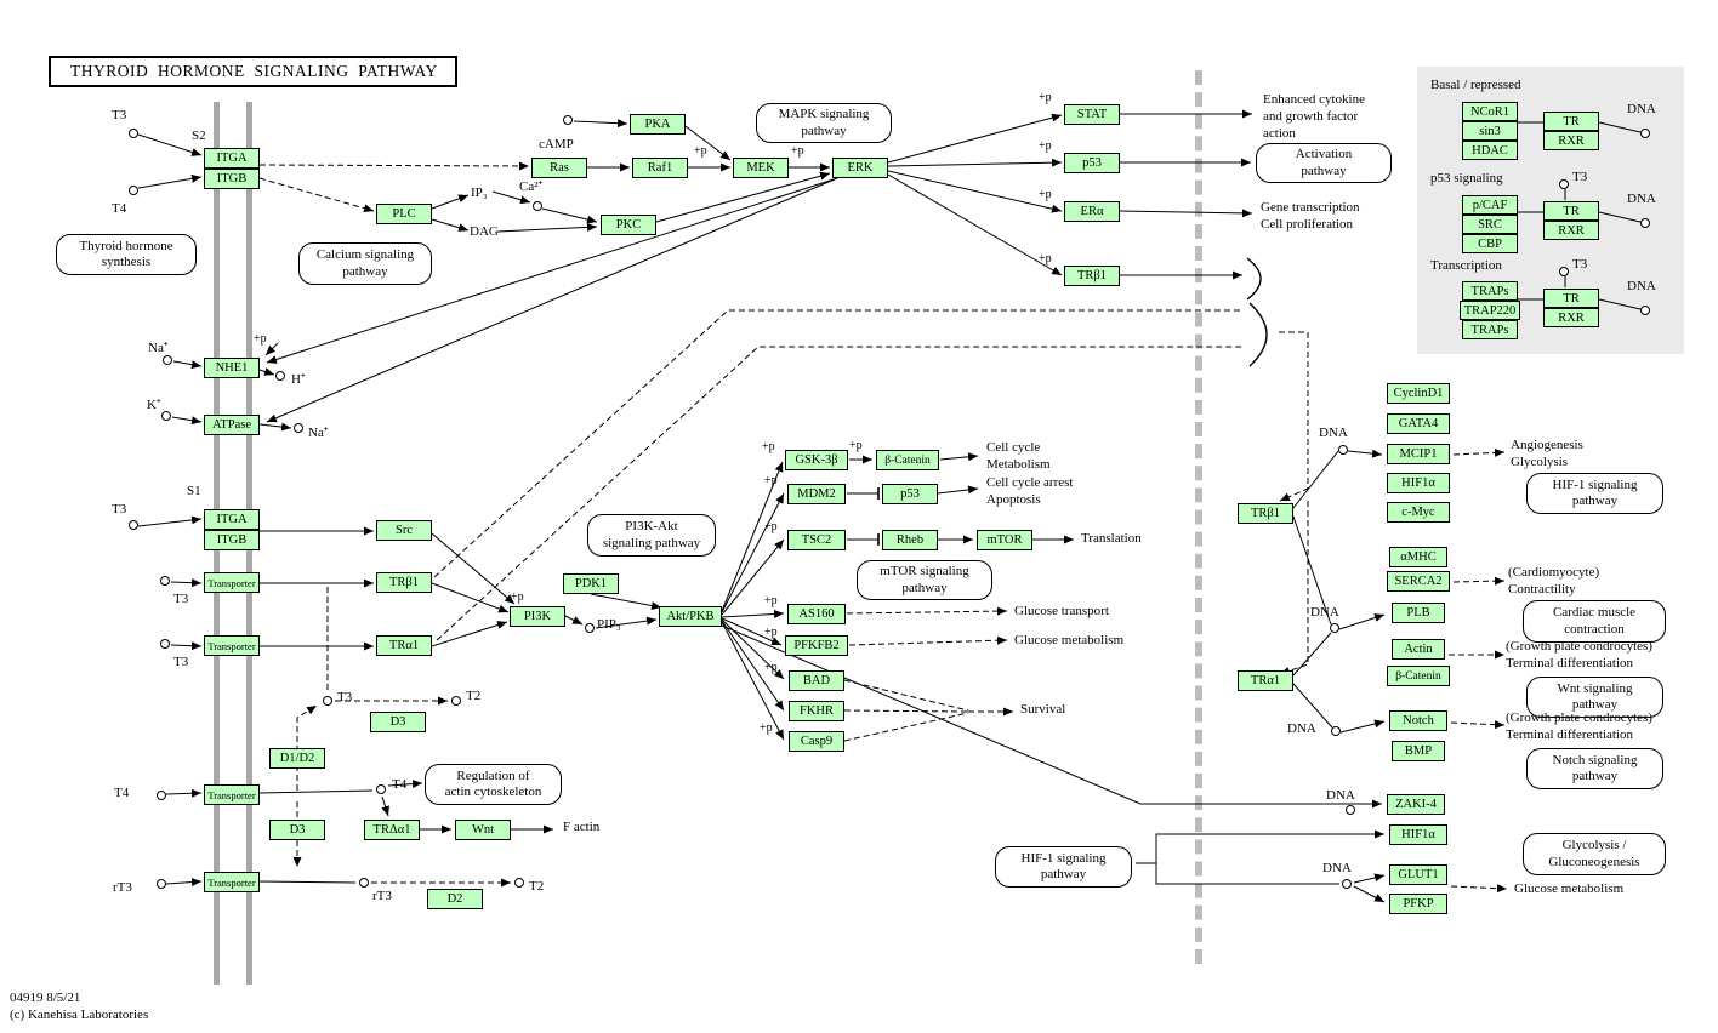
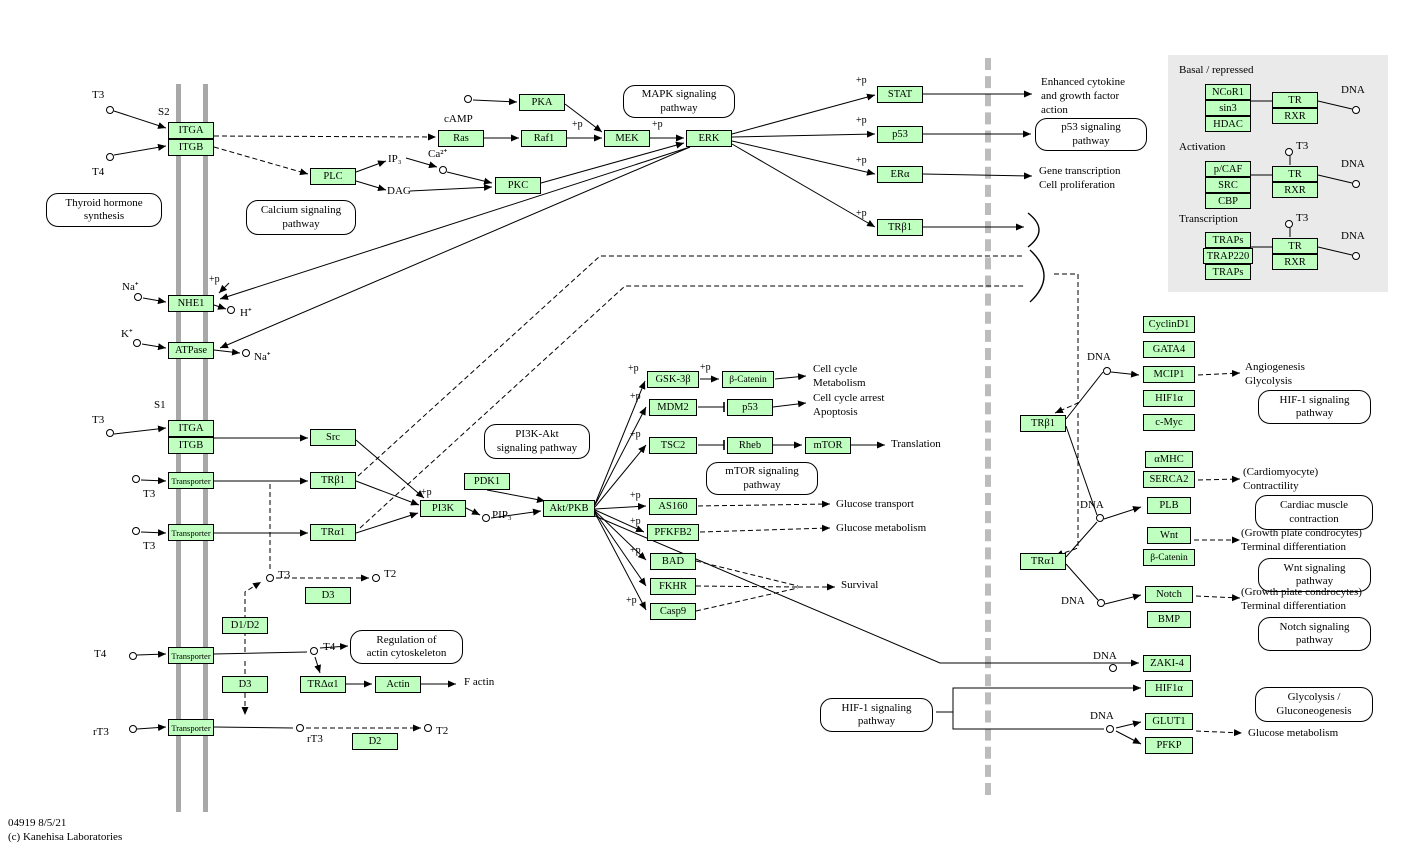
  ITGA
  ITGB
  PLC
  PKA
  Ras
  Raf1
  MEK
  ERK
  PKC
  STAT
  p53
  ERα
  TRβ1
  NHE1
  ATPase
  ITGA
  ITGB
  Src
  Transporter
  TRβ1
  Transporter
  TRα1
  PI3K
  PDK1
  Akt/PKB
  GSK-3β
  β-Catenin
  MDM2
  p53
  TSC2
  Rheb
  mTOR
  AS160
  PFKFB2
  BAD
  FKHR
  Casp9
  D3
  D1/D2
  Transporter
  D3
  TRΔα1
- Wnt
+ Actin
  Transporter
  D2
  TRβ1
  TRα1
  CyclinD1
  GATA4
  MCIP1
  HIF1α
  c-Myc
  αMHC
  SERCA2
  PLB
- Actin
+ Wnt
  β-Catenin
  Notch
  BMP
  ZAKI-4
  HIF1α
  GLUT1
  PFKP
  NCoR1
  sin3
  HDAC
  TR
  RXR
  p/CAF
  SRC
  CBP
  TR
  RXR
  TRAPs
  TRAP220
  TRAPs
  TR
  RXR
  Thyroid hormone
  synthesis
  Calcium signaling
  pathway
  MAPK signaling
  pathway
- Activation
+ p53 signaling
  pathway
  PI3K-Akt
  signaling pathway
  mTOR signaling
  pathway
  Regulation of
  actin cytoskeleton
  HIF-1 signaling
  pathway
  HIF-1 signaling
  pathway
  Cardiac muscle
  contraction
  Wnt signaling
  pathway
  Notch signaling
  pathway
  Glycolysis /
  Gluconeogenesis
  Enhanced cytokine
  and growth factor
  action
  Gene transcription
  Cell proliferation
  Cell cycle
  Metabolism
  Cell cycle arrest
  Apoptosis
  Translation
  Glucose transport
  Glucose metabolism
  Survival
  F actin
  Angiogenesis
  Glycolysis
  (Cardiomyocyte)
  Contractility
  (Growth plate condrocytes)
  Terminal differentiation
  (Growth plate condrocytes)
  Terminal differentiation
  Glucose metabolism
  Basal / repressed
- p53 signaling
+ Activation
  Transcription
  S2
  T3
  T4
  cAMP
  IP₃
  DAG
  Ca²⁺
  Na⁺
  H⁺
  K⁺
  Na⁺
  S1
  T3
  T3
  T3
  PIP₃
  T3
  T2
  T4
  T4
  rT3
  rT3
  T2
  DNA
  DNA
  DNA
  DNA
  DNA
  DNA
  DNA
  DNA
  T3
  T3
  +p
  +p
  +p
  +p
  +p
  +p
  +p
  +p
  +p
  +p
  +p
  +p
  +p
  +p
  +p
  +p
- THYROID HORMONE SIGNALING PATHWAY
  04919 8/5/21
  (c) Kanehisa Laboratories
